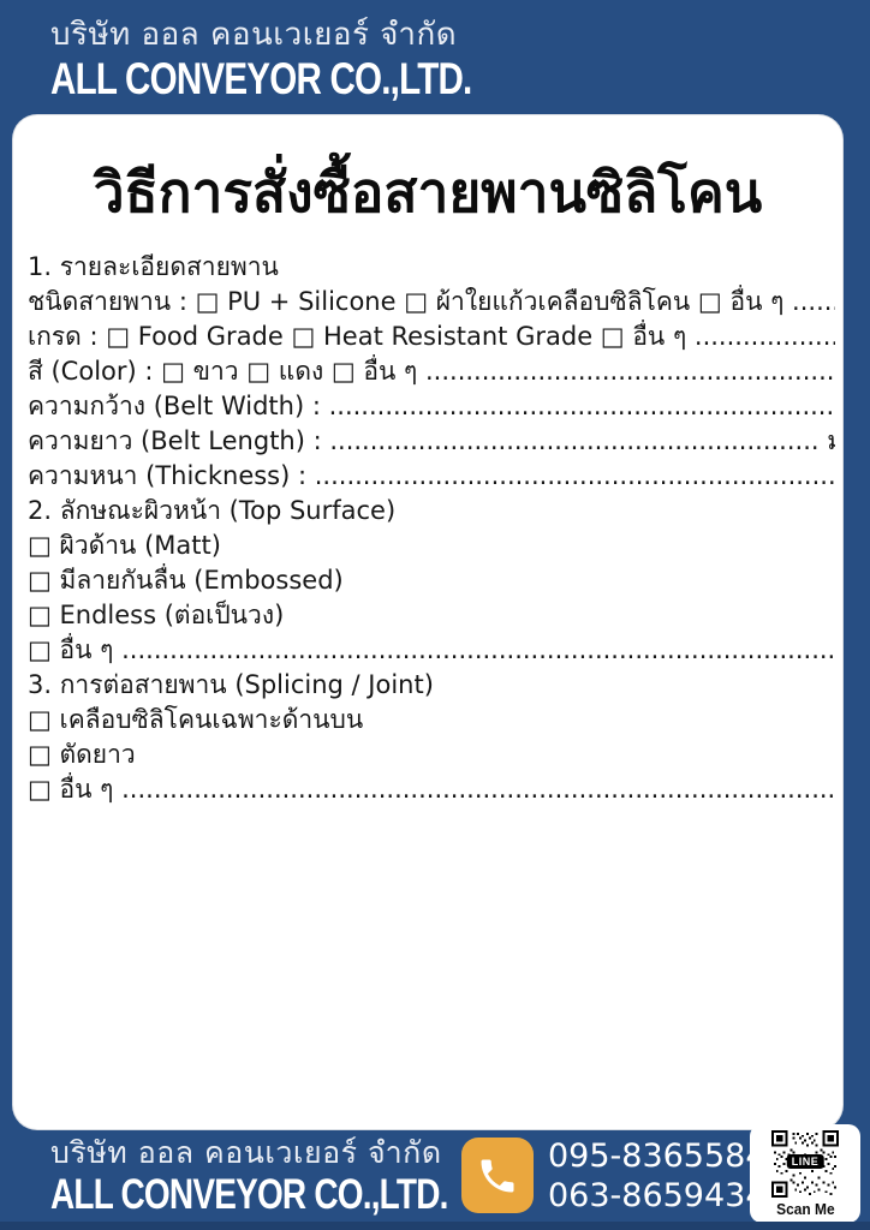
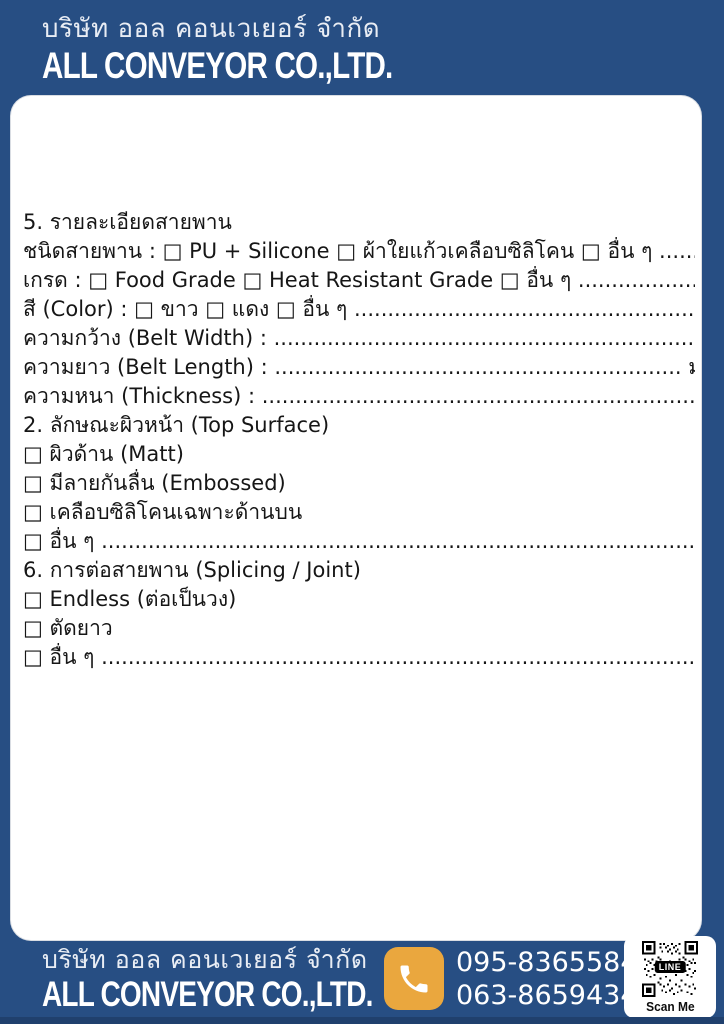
  บริษัท ออล คอนเวเยอร์ จำกัด
  ALL CONVEYOR CO.,LTD.
- วิธีการสั่งซื้อสายพานซิลิโคน
- 1. รายละเอียดสายพาน
+ 5. รายละเอียดสายพาน
  ชนิดสายพาน : □ PU + Silicone □ ผ้าใยแก้วเคลือบซิลิโคน □ อื่น ๆ .....
  เกรด : □ Food Grade □ Heat Resistant Grade □ อื่น ๆ ..................
  สี (Color) : □ ขาว □ แดง □ อื่น ๆ ...................................................
  ความกว้าง (Belt Width) : ...............................................................
  ความยาว (Belt Length) : .............................................................
  ความหนา (Thickness) : .................................................................
  2. ลักษณะผิวหน้า (Top Surface)
  □ ผิวด้าน (Matt)
  □ มีลายกันลื่น (Embossed)
- □ Endless (ต่อเป็นวง)
+ □ เคลือบซิลิโคนเฉพาะด้านบน
  □ อื่น ๆ .........................................................................................
- 3. การต่อสายพาน (Splicing / Joint)
+ 6. การต่อสายพาน (Splicing / Joint)
- □ เคลือบซิลิโคนเฉพาะด้านบน
+ □ Endless (ต่อเป็นวง)
  □ ตัดยาว
  □ อื่น ๆ .........................................................................................
  บริษัท ออล คอนเวเยอร์ จำกัด
  ALL CONVEYOR CO.,LTD.
  095-836558
  063-865943
  LINE
  Scan Me
